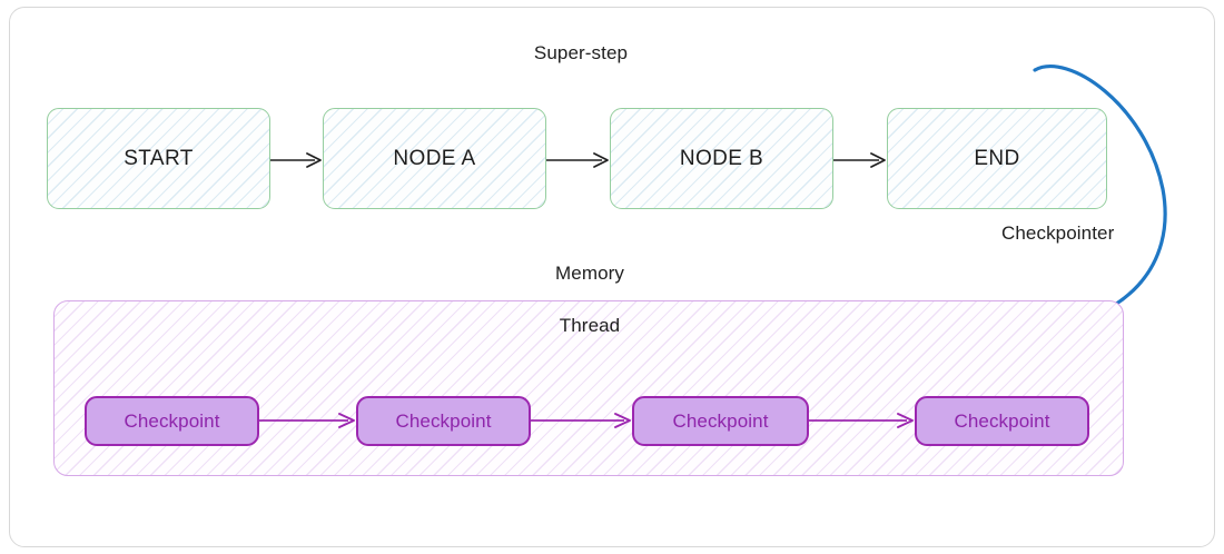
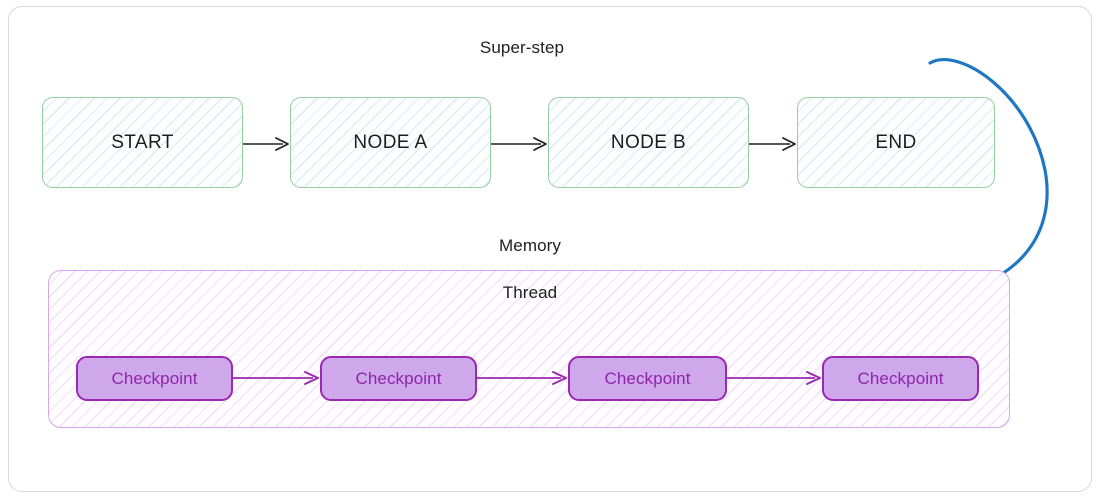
  Super-step
  START
  NODE A
  NODE B
  END
- Checkpointer
  Memory
  Thread
  Checkpoint
  Checkpoint
  Checkpoint
  Checkpoint
